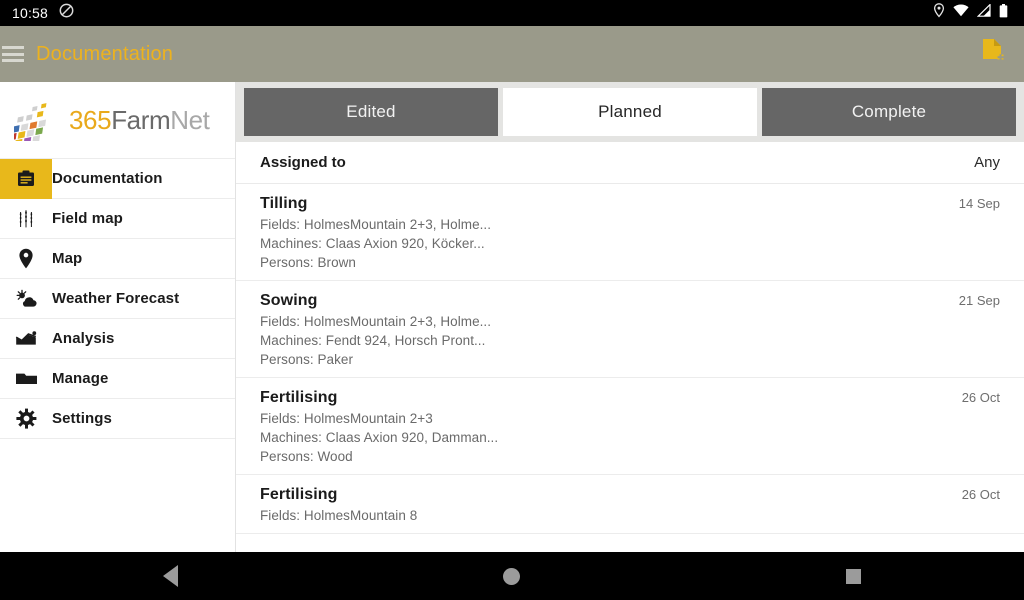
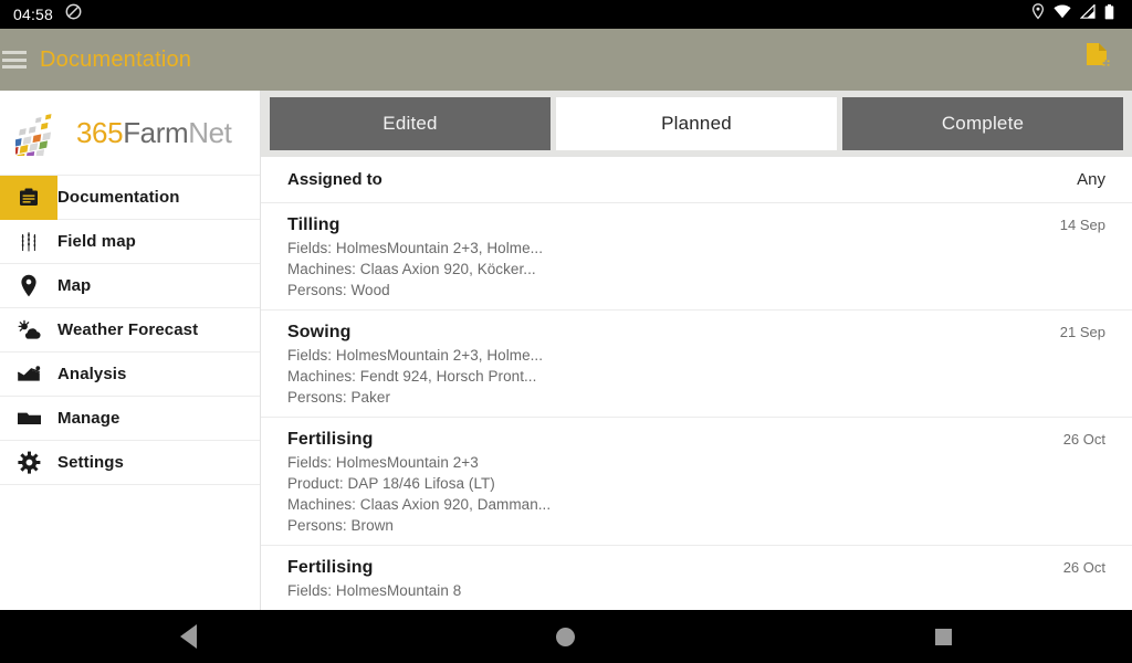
- 10:58
+ 04:58
  Documentation
  365FarmNet
  Documentation
  Field map
  Map
  Weather Forecast
  Analysis
  Manage
  Settings
  Edited
  Planned
  Complete
  Assigned to
  Any
  Tilling
  14 Sep
  Fields: HolmesMountain 2+3, Holme...
  Machines: Claas Axion 920, Köcker...
- Persons: Brown
+ Persons: Wood
  Sowing
  21 Sep
  Fields: HolmesMountain 2+3, Holme...
  Machines: Fendt 924, Horsch Pront...
  Persons: Paker
  Fertilising
  26 Oct
  Fields: HolmesMountain 2+3
+ Product: DAP 18/46 Lifosa (LT)
  Machines: Claas Axion 920, Damman...
- Persons: Wood
+ Persons: Brown
  Fertilising
  26 Oct
  Fields: HolmesMountain 8
